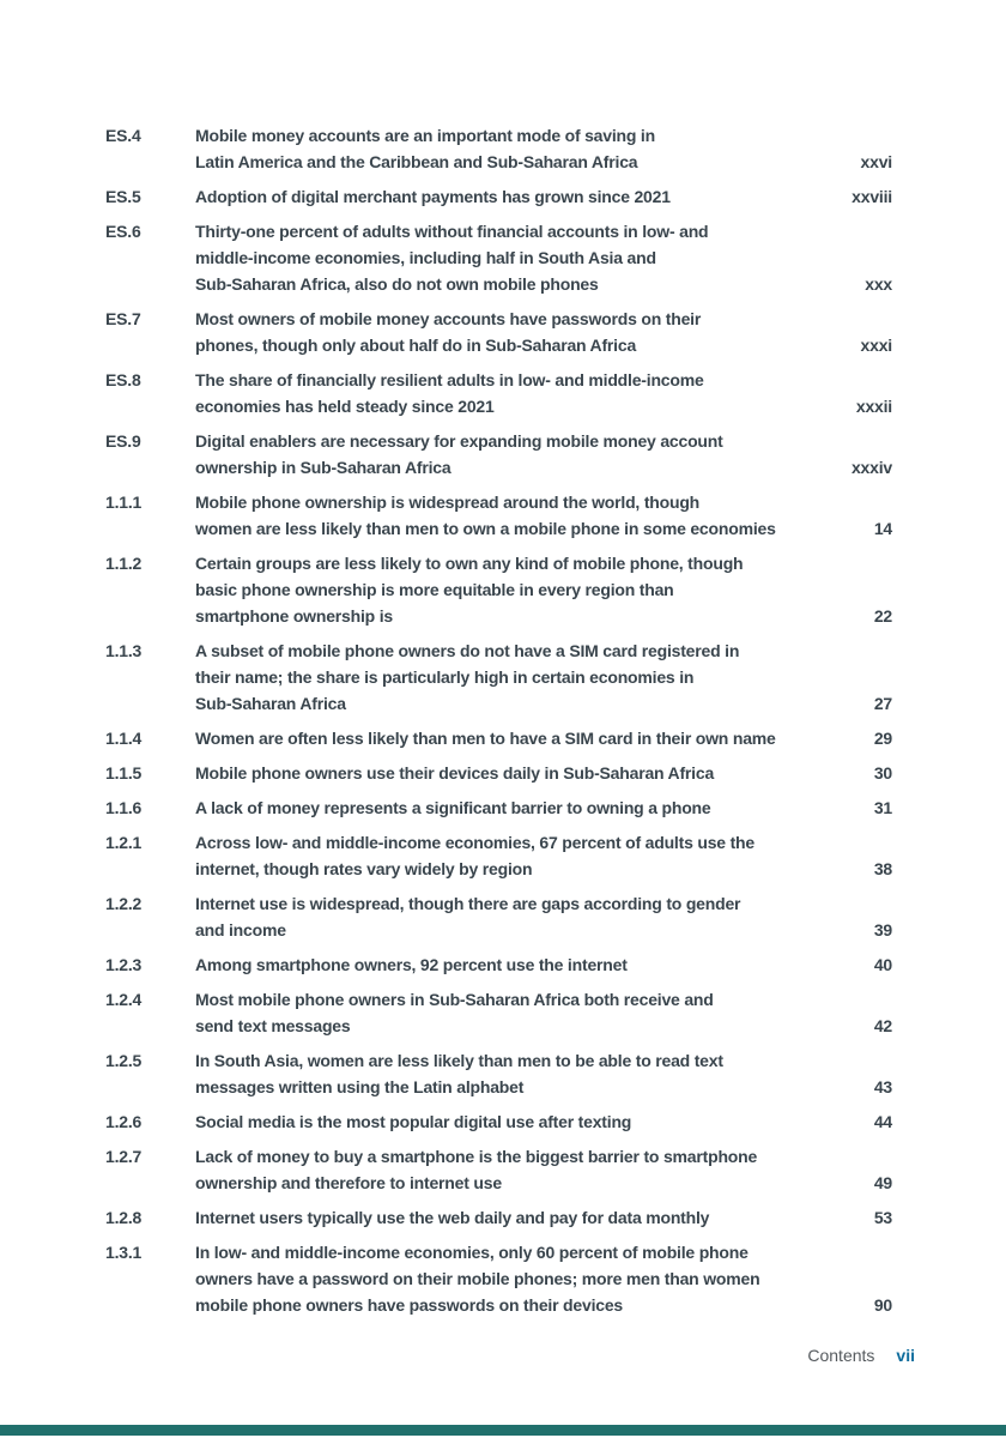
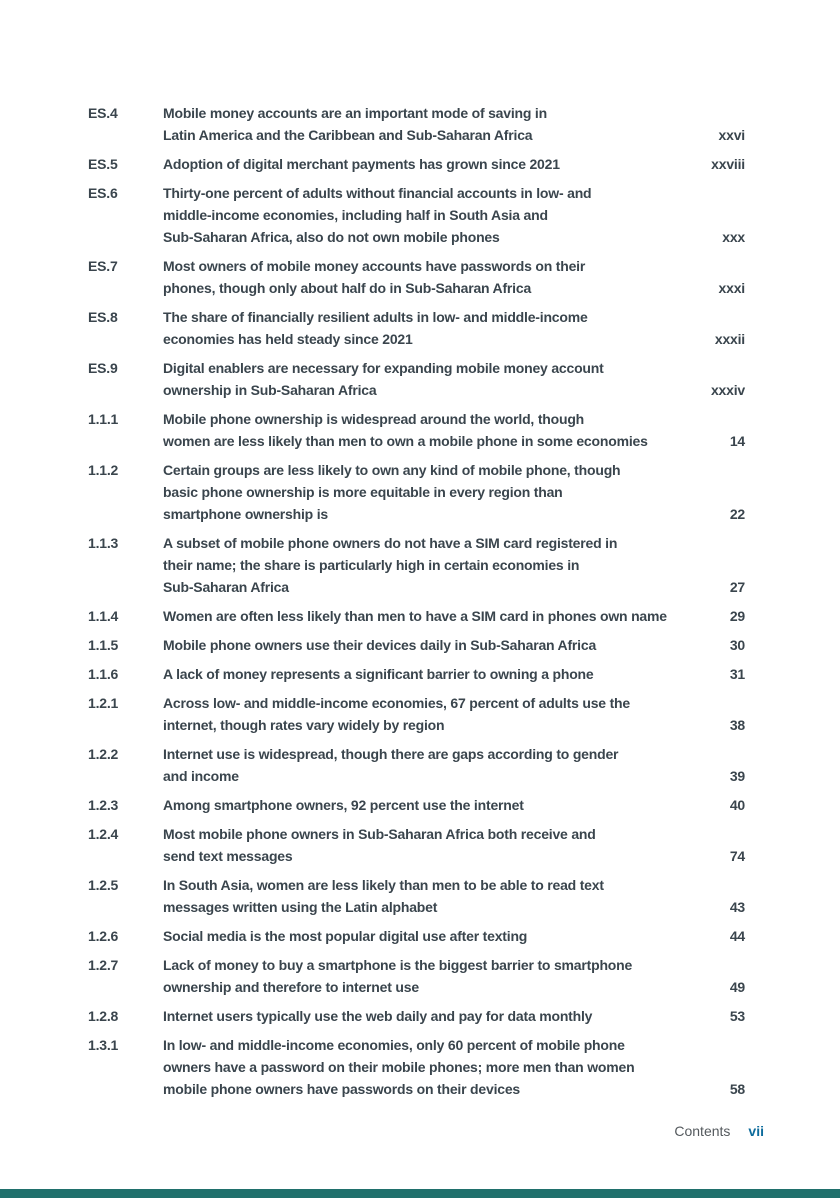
  ES.4
  Mobile money accounts are an important mode of saving in
  Latin America and the Caribbean and Sub-Saharan Africa
  xxvi
  ES.5
  Adoption of digital merchant payments has grown since 2021
  xxviii
  ES.6
  Thirty-one percent of adults without financial accounts in low- and
  middle-income economies, including half in South Asia and
  Sub-Saharan Africa, also do not own mobile phones
  xxx
  ES.7
  Most owners of mobile money accounts have passwords on their
  phones, though only about half do in Sub-Saharan Africa
  xxxi
  ES.8
  The share of financially resilient adults in low- and middle-income
  economies has held steady since 2021
  xxxii
  ES.9
  Digital enablers are necessary for expanding mobile money account
  ownership in Sub-Saharan Africa
  xxxiv
  1.1.1
  Mobile phone ownership is widespread around the world, though
  women are less likely than men to own a mobile phone in some economies
  14
  1.1.2
  Certain groups are less likely to own any kind of mobile phone, though
  basic phone ownership is more equitable in every region than
  smartphone ownership is
  22
  1.1.3
  A subset of mobile phone owners do not have a SIM card registered in
  their name; the share is particularly high in certain economies in
  Sub-Saharan Africa
  27
  1.1.4
- Women are often less likely than men to have a SIM card in their own name
+ Women are often less likely than men to have a SIM card in phones own name
  29
  1.1.5
  Mobile phone owners use their devices daily in Sub-Saharan Africa
  30
  1.1.6
  A lack of money represents a significant barrier to owning a phone
  31
  1.2.1
  Across low- and middle-income economies, 67 percent of adults use the
  internet, though rates vary widely by region
  38
  1.2.2
  Internet use is widespread, though there are gaps according to gender
  and income
  39
  1.2.3
  Among smartphone owners, 92 percent use the internet
  40
  1.2.4
  Most mobile phone owners in Sub-Saharan Africa both receive and
  send text messages
- 42
+ 74
  1.2.5
  In South Asia, women are less likely than men to be able to read text
  messages written using the Latin alphabet
  43
  1.2.6
  Social media is the most popular digital use after texting
  44
  1.2.7
  Lack of money to buy a smartphone is the biggest barrier to smartphone
  ownership and therefore to internet use
  49
  1.2.8
  Internet users typically use the web daily and pay for data monthly
  53
  1.3.1
  In low- and middle-income economies, only 60 percent of mobile phone
  owners have a password on their mobile phones; more men than women
  mobile phone owners have passwords on their devices
- 90
+ 58
  Contents
  vii
